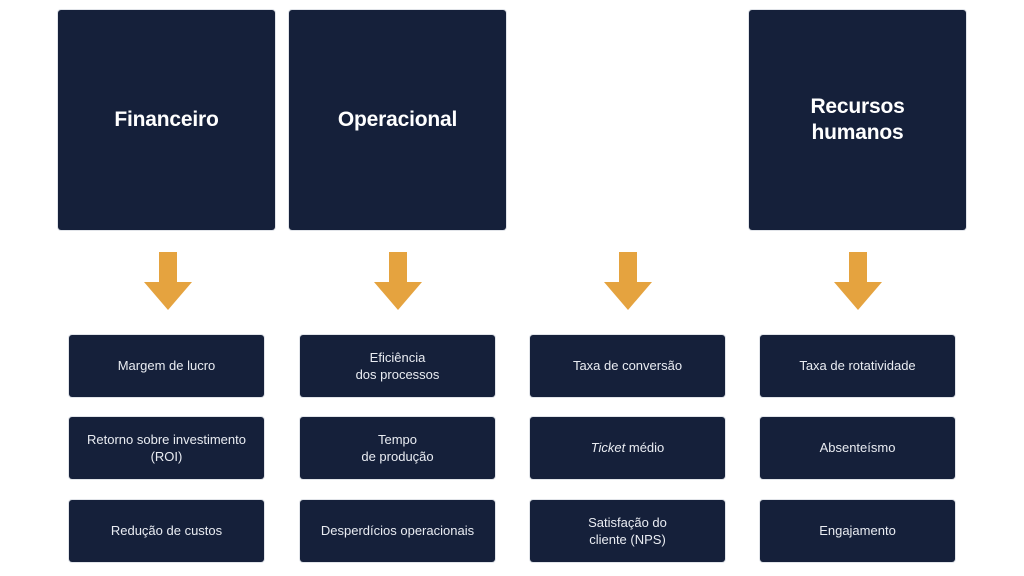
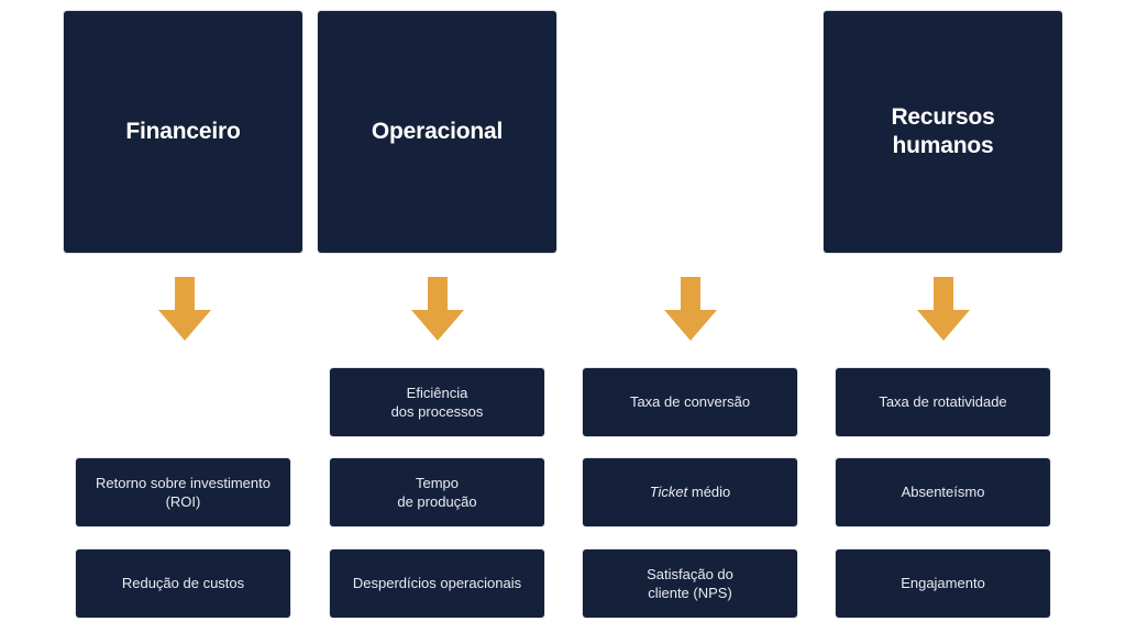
  Financeiro
- Margem de lucro
  Retorno sobre investimento
  (ROI)
  Redução de custos
  Operacional
  Eficiência
  dos processos
  Tempo
  de produção
  Desperdícios operacionais
  Taxa de conversão
  Ticket médio
  Satisfação do
  cliente (NPS)
  Recursos
  humanos
  Taxa de rotatividade
  Absenteísmo
  Engajamento
